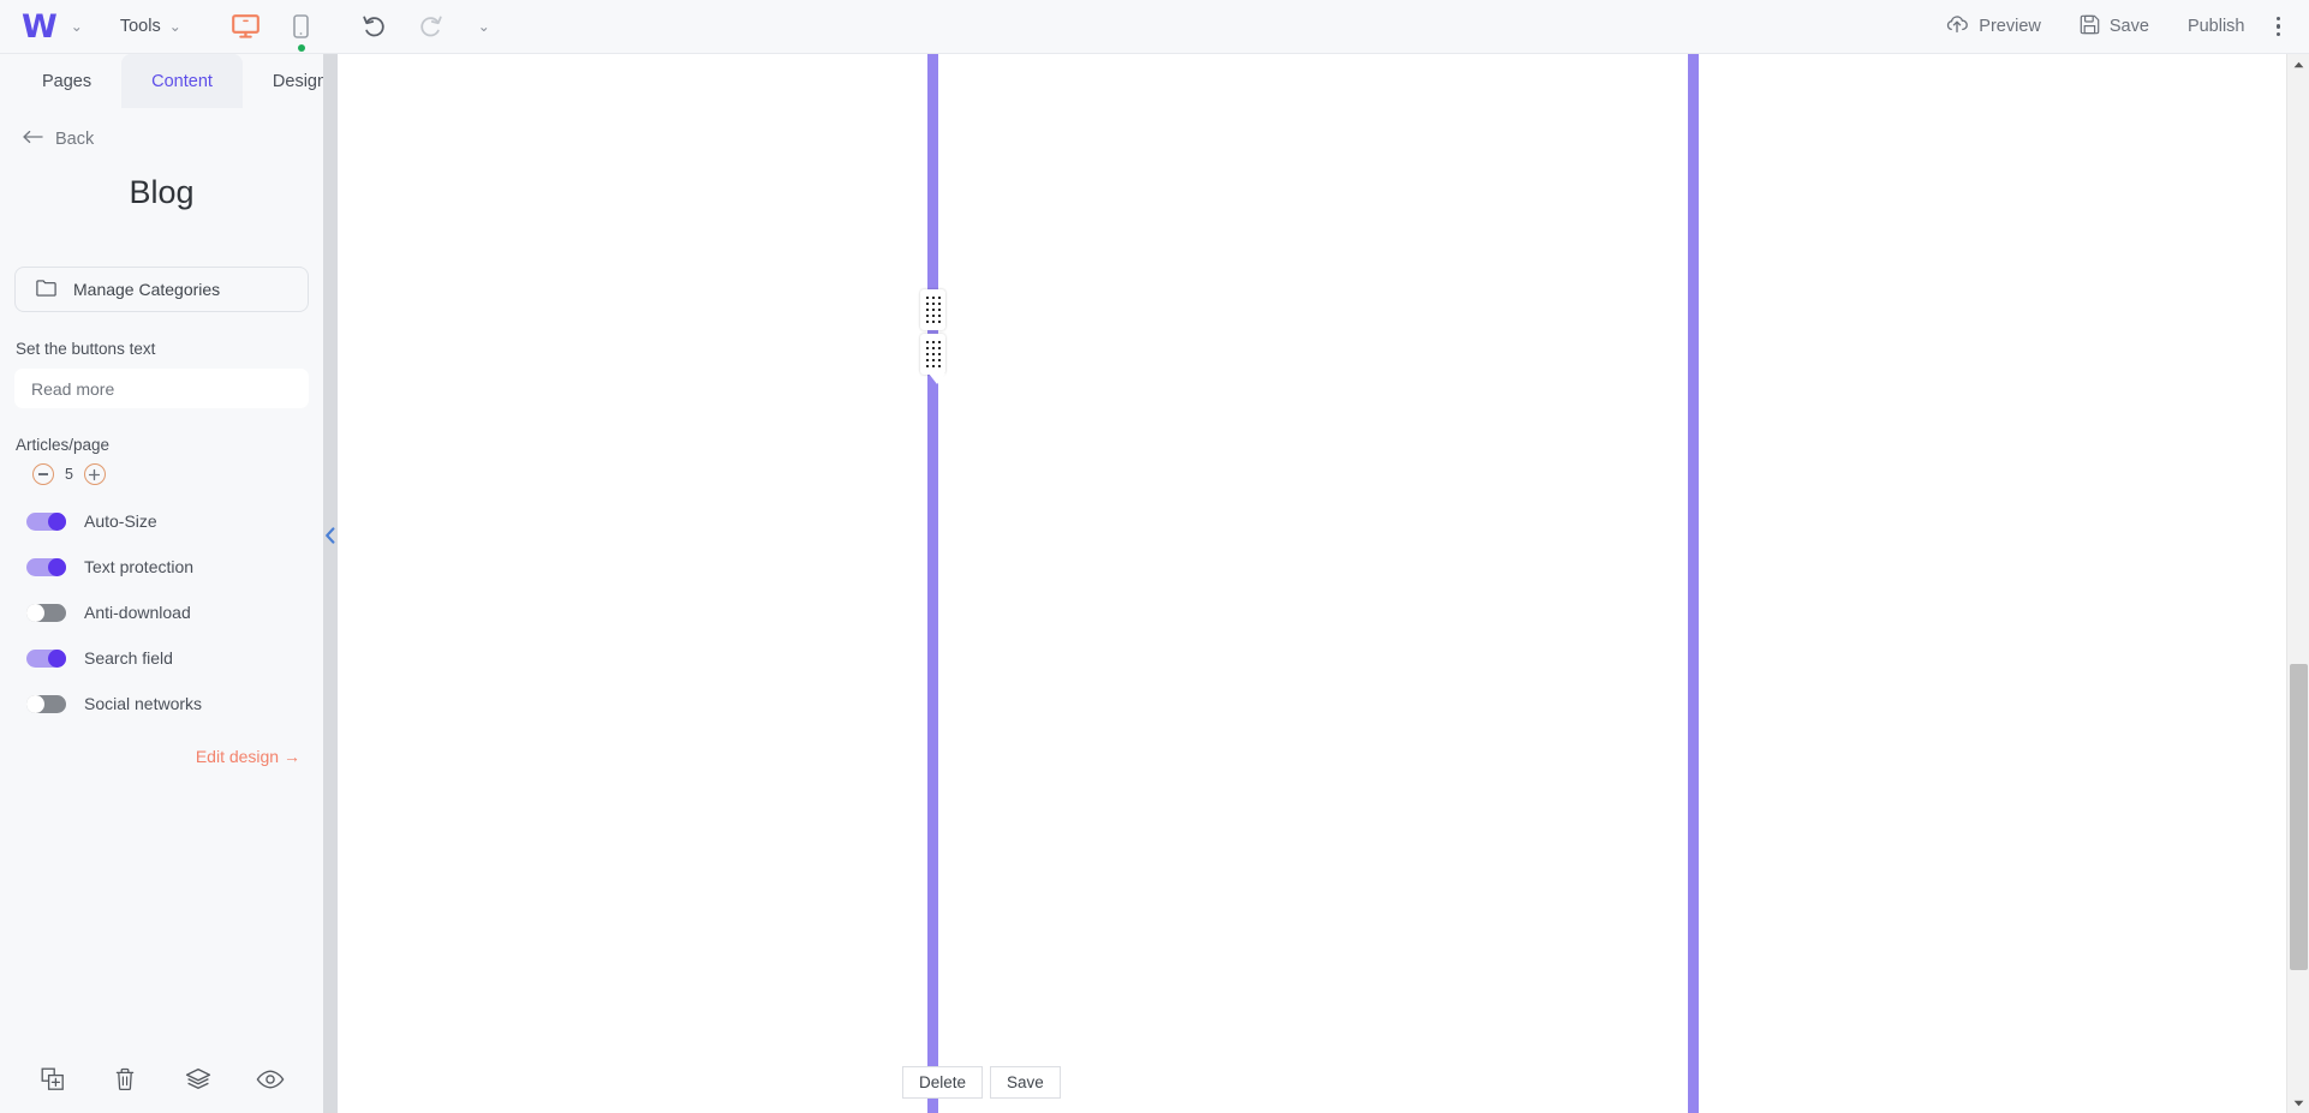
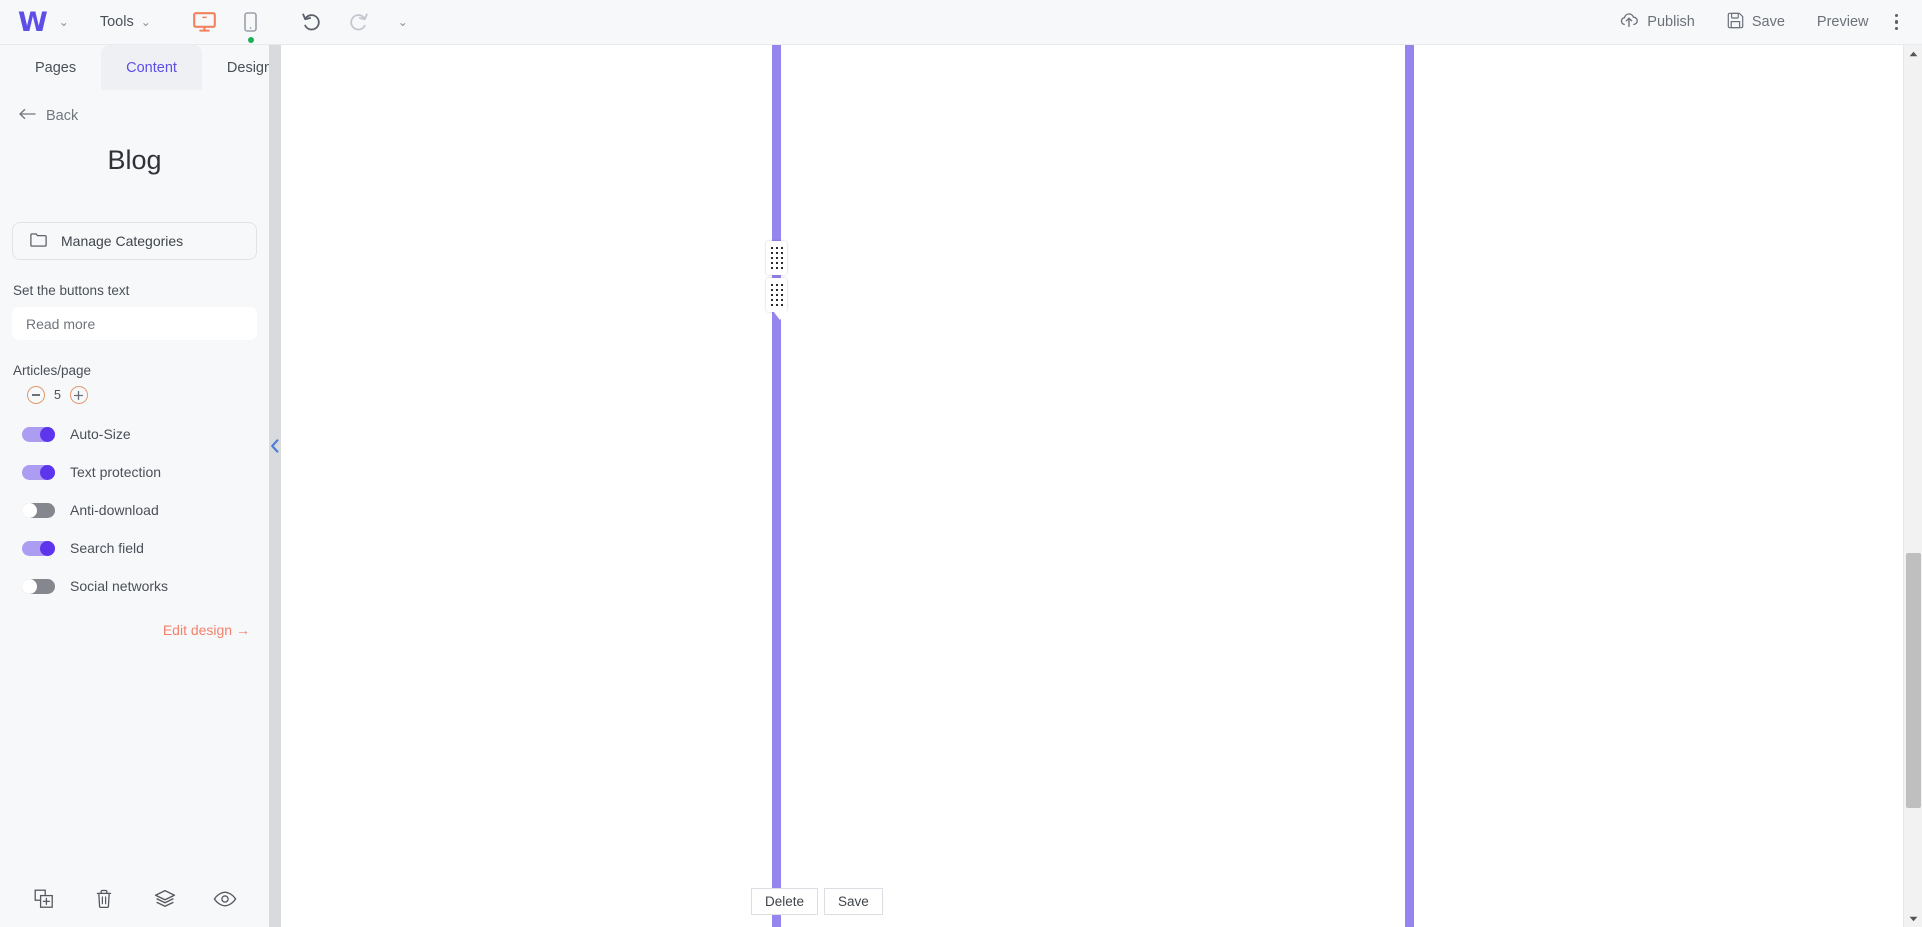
  W
  ⌄
  Tools
  ⌄
  ⌄
- Preview
+ Publish
  Save
- Publish
+ Preview
  Pages
  Content
  Desig
  Back
  Blog
  Manage Categories
  Set the buttons text
  Read more
  Articles/page
  5
  Auto-Size
  Text protection
  Anti-download
  Search field
  Social networks
  Edit design →
  Delete
  Save
